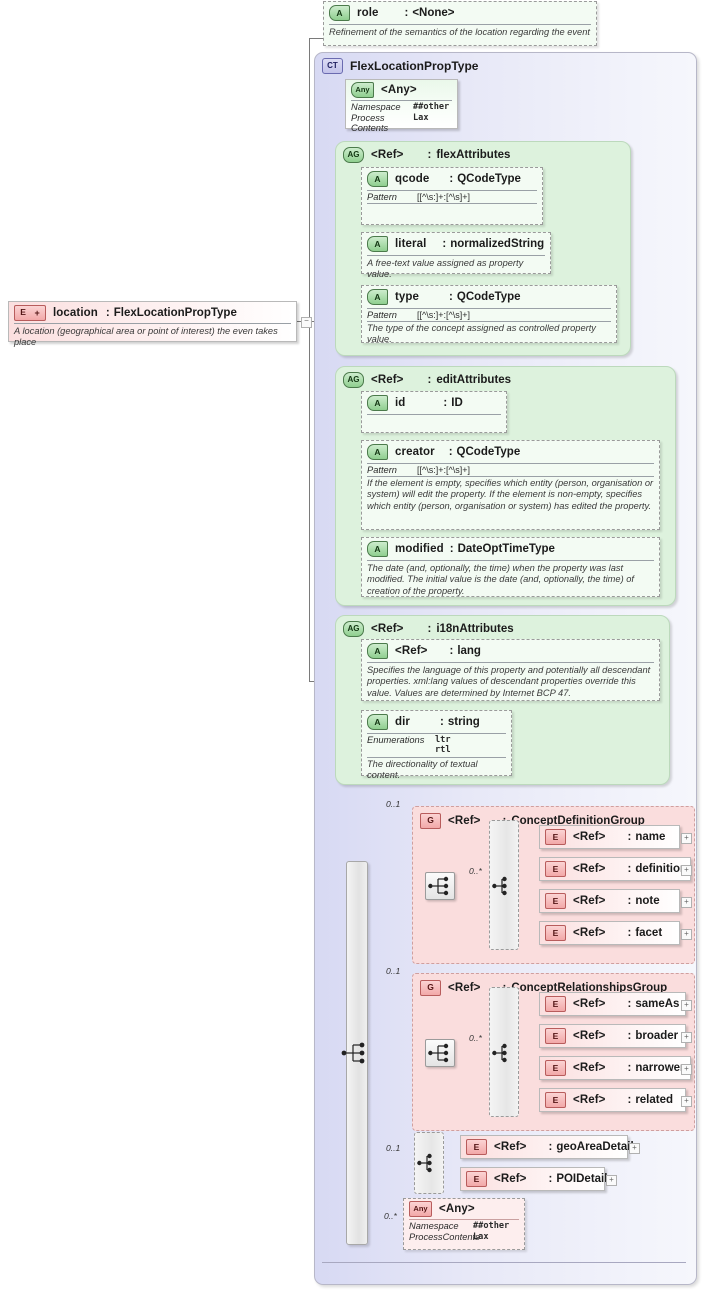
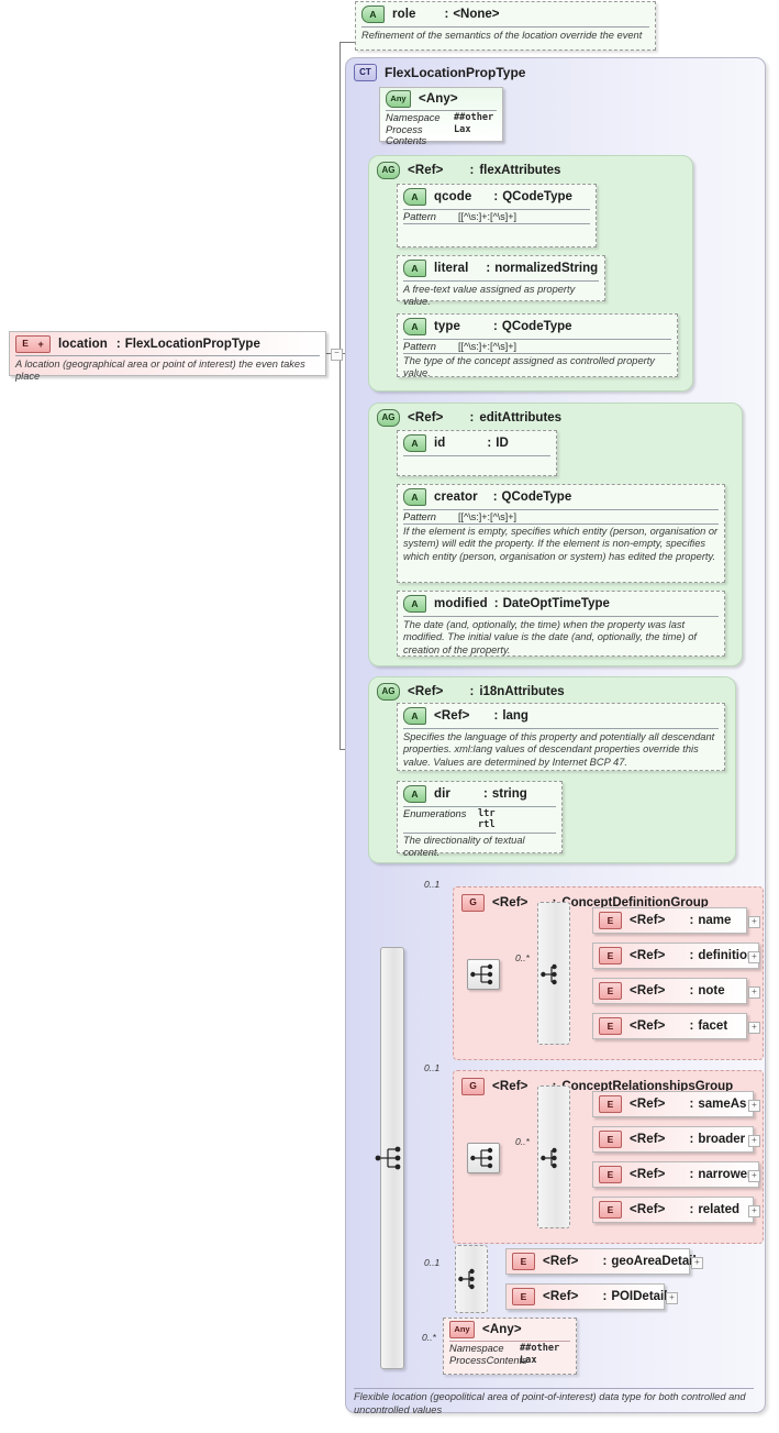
  E
  +
  location
  :
  FlexLocationPropType
  A location (geographical area or point of interest) the even takes place
  −
  A
  role
  :
  <None>
- Refinement of the semantics of the location regarding the event
+ Refinement of the semantics of the location override the event
  CT
  FlexLocationPropType
+ Flexible location (geopolitical area of point-of-interest) data type for both controlled and uncontrolled values
  Any
  <Any>
  Namespace
  ##other
  Process Contents
  Lax
  AG
  <Ref>
  :
  flexAttributes
  A
  qcode
  :
  QCodeType
  Pattern
  [[^\s:]+:[^\s]+]
  A
  literal
  :
  normalizedString
  A free-text value assigned as property value.
  A
  type
  :
  QCodeType
  Pattern
  [[^\s:]+:[^\s]+]
  The type of the concept assigned as controlled property value.
  AG
  <Ref>
  :
  editAttributes
  A
  id
  :
  ID
  A
  creator
  :
  QCodeType
  Pattern
  [[^\s:]+:[^\s]+]
  If the element is empty, specifies which entity (person, organisation or system) will edit the property. If the element is non-empty, specifies which entity (person, organisation or system) has edited the property.
  A
  modified
  :
  DateOptTimeType
  The date (and, optionally, the time) when the property was last modified. The initial value is the date (and, optionally, the time) of creation of the property.
  AG
  <Ref>
  :
  i18nAttributes
  A
  <Ref>
  :
  lang
  Specifies the language of this property and potentially all descendant properties. xml:lang values of descendant properties override this value. Values are determined by Internet BCP 47.
  A
  dir
  :
  string
  Enumerations
  ltr
  rtl
  The directionality of textual content.
  0..1
  G
  <Ref>
  onceptDefinitionGroup
  0..*
  E
  <Ref>
  :
  name
  +
  E
  <Ref>
  :
  definitio
  +
  E
  <Ref>
  :
  note
  +
  E
  <Ref>
  :
  facet
  +
  0..1
  G
  <Ref>
  onceptRelationshipsGroup
  0..*
  E
  <Ref>
  :
  sameAs
  +
  E
  <Ref>
  :
  broader
  +
  E
  <Ref>
  :
  narrowe
  +
  E
  <Ref>
  :
  related
  +
  0..1
  E
  <Ref>
  :
  geoAreaDeta
  +
  E
  <Ref>
  :
  POIDetai
  +
  0..*
  Any
  <Any>
  Namespace
  ##other
  ProcessConten
  Lax
